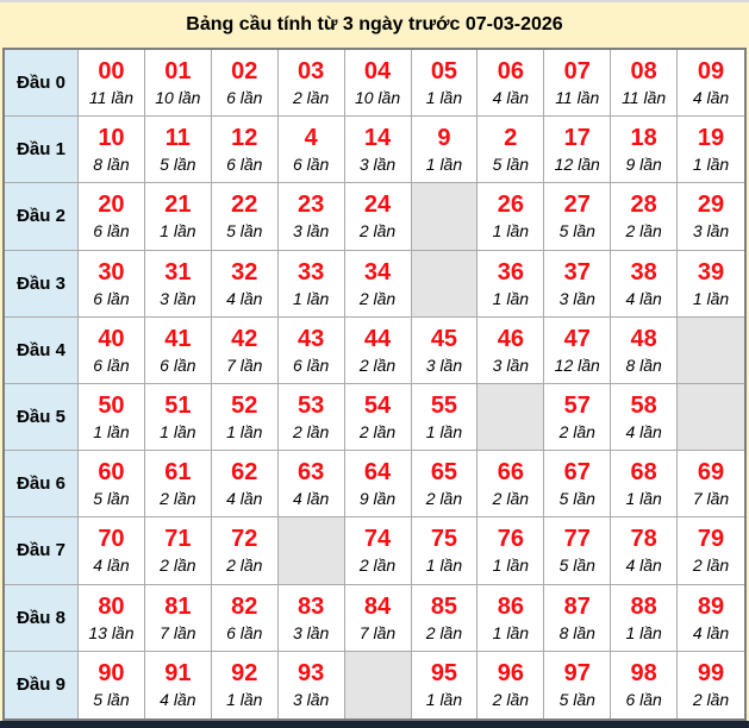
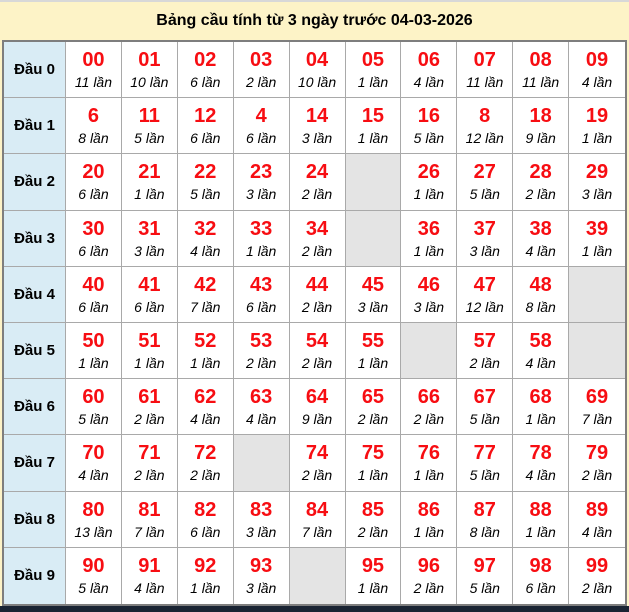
- Bảng cầu tính từ 3 ngày trước 07-03-2026
+ Bảng cầu tính từ 3 ngày trước 04-03-2026
  Đầu 0
  00
  11 lần
  01
  10 lần
  02
  6 lần
  03
  2 lần
  04
  10 lần
  05
  1 lần
  06
  4 lần
  07
  11 lần
  08
  11 lần
  09
  4 lần
  Đầu 1
- 10
+ 6
  8 lần
  11
  5 lần
  12
  6 lần
  4
  6 lần
  14
  3 lần
- 9
+ 15
  1 lần
- 2
+ 16
  5 lần
- 17
+ 8
  12 lần
  18
  9 lần
  19
  1 lần
  Đầu 2
  20
  6 lần
  21
  1 lần
  22
  5 lần
  23
  3 lần
  24
  2 lần
  26
  1 lần
  27
  5 lần
  28
  2 lần
  29
  3 lần
  Đầu 3
  30
  6 lần
  31
  3 lần
  32
  4 lần
  33
  1 lần
  34
  2 lần
  36
  1 lần
  37
  3 lần
  38
  4 lần
  39
  1 lần
  Đầu 4
  40
  6 lần
  41
  6 lần
  42
  7 lần
  43
  6 lần
  44
  2 lần
  45
  3 lần
  46
  3 lần
  47
  12 lần
  48
  8 lần
  Đầu 5
  50
  1 lần
  51
  1 lần
  52
  1 lần
  53
  2 lần
  54
  2 lần
  55
  1 lần
  57
  2 lần
  58
  4 lần
  Đầu 6
  60
  5 lần
  61
  2 lần
  62
  4 lần
  63
  4 lần
  64
  9 lần
  65
  2 lần
  66
  2 lần
  67
  5 lần
  68
  1 lần
  69
  7 lần
  Đầu 7
  70
  4 lần
  71
  2 lần
  72
  2 lần
  74
  2 lần
  75
  1 lần
  76
  1 lần
  77
  5 lần
  78
  4 lần
  79
  2 lần
  Đầu 8
  80
  13 lần
  81
  7 lần
  82
  6 lần
  83
  3 lần
  84
  7 lần
  85
  2 lần
  86
  1 lần
  87
  8 lần
  88
  1 lần
  89
  4 lần
  Đầu 9
  90
  5 lần
  91
  4 lần
  92
  1 lần
  93
  3 lần
  95
  1 lần
  96
  2 lần
  97
  5 lần
  98
  6 lần
  99
  2 lần
